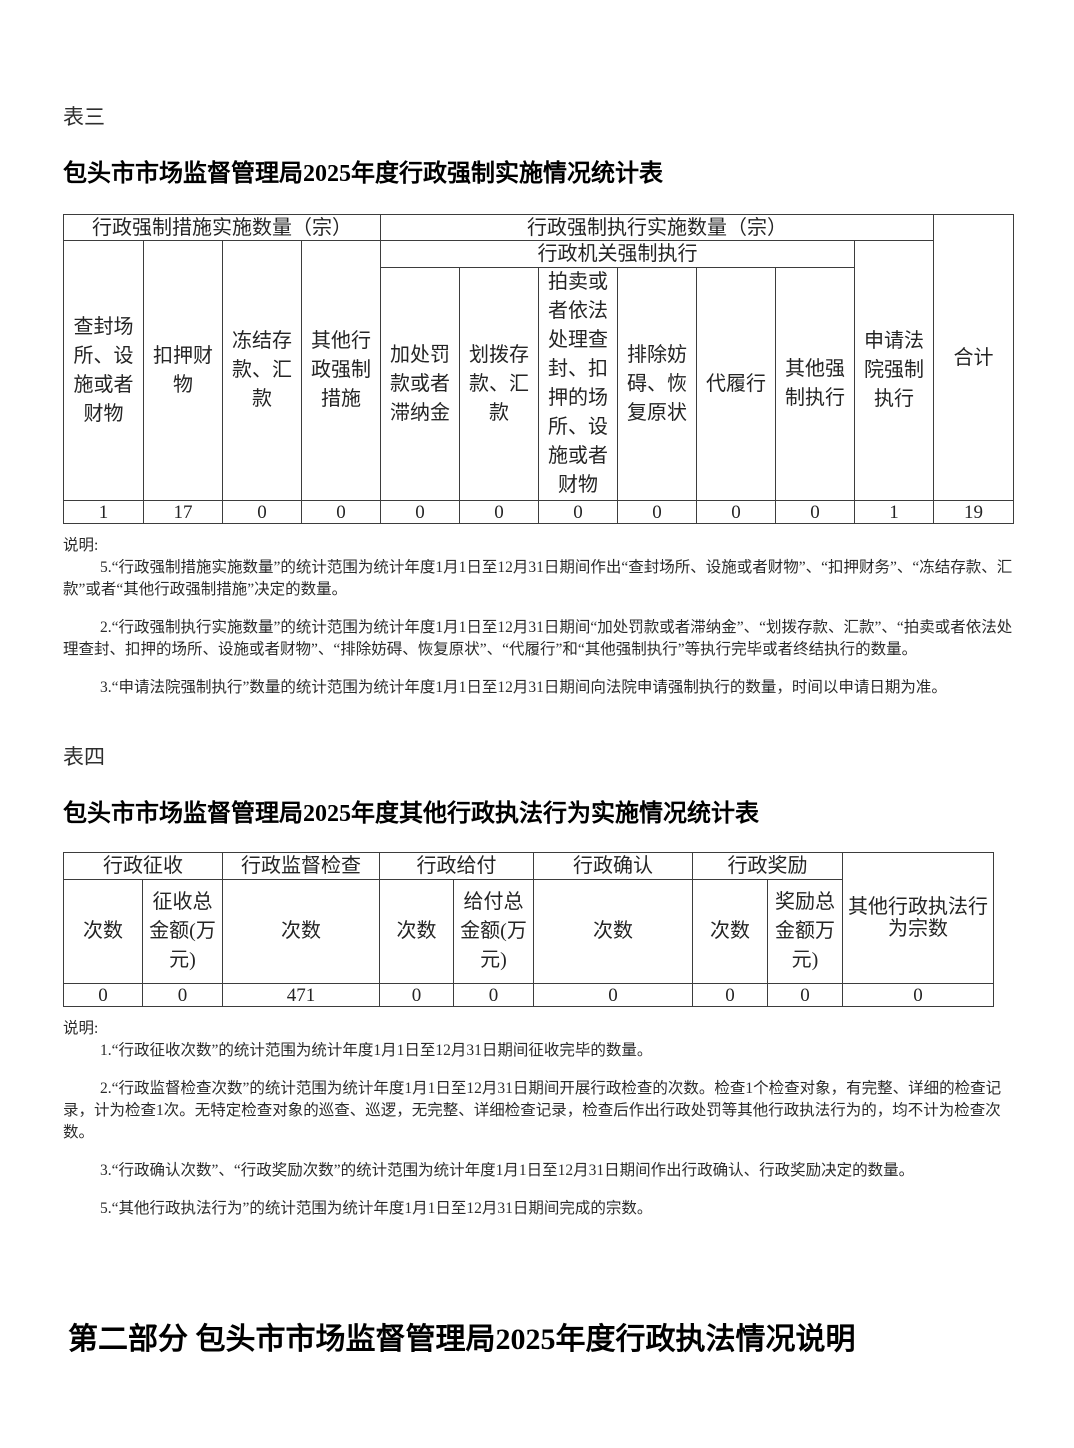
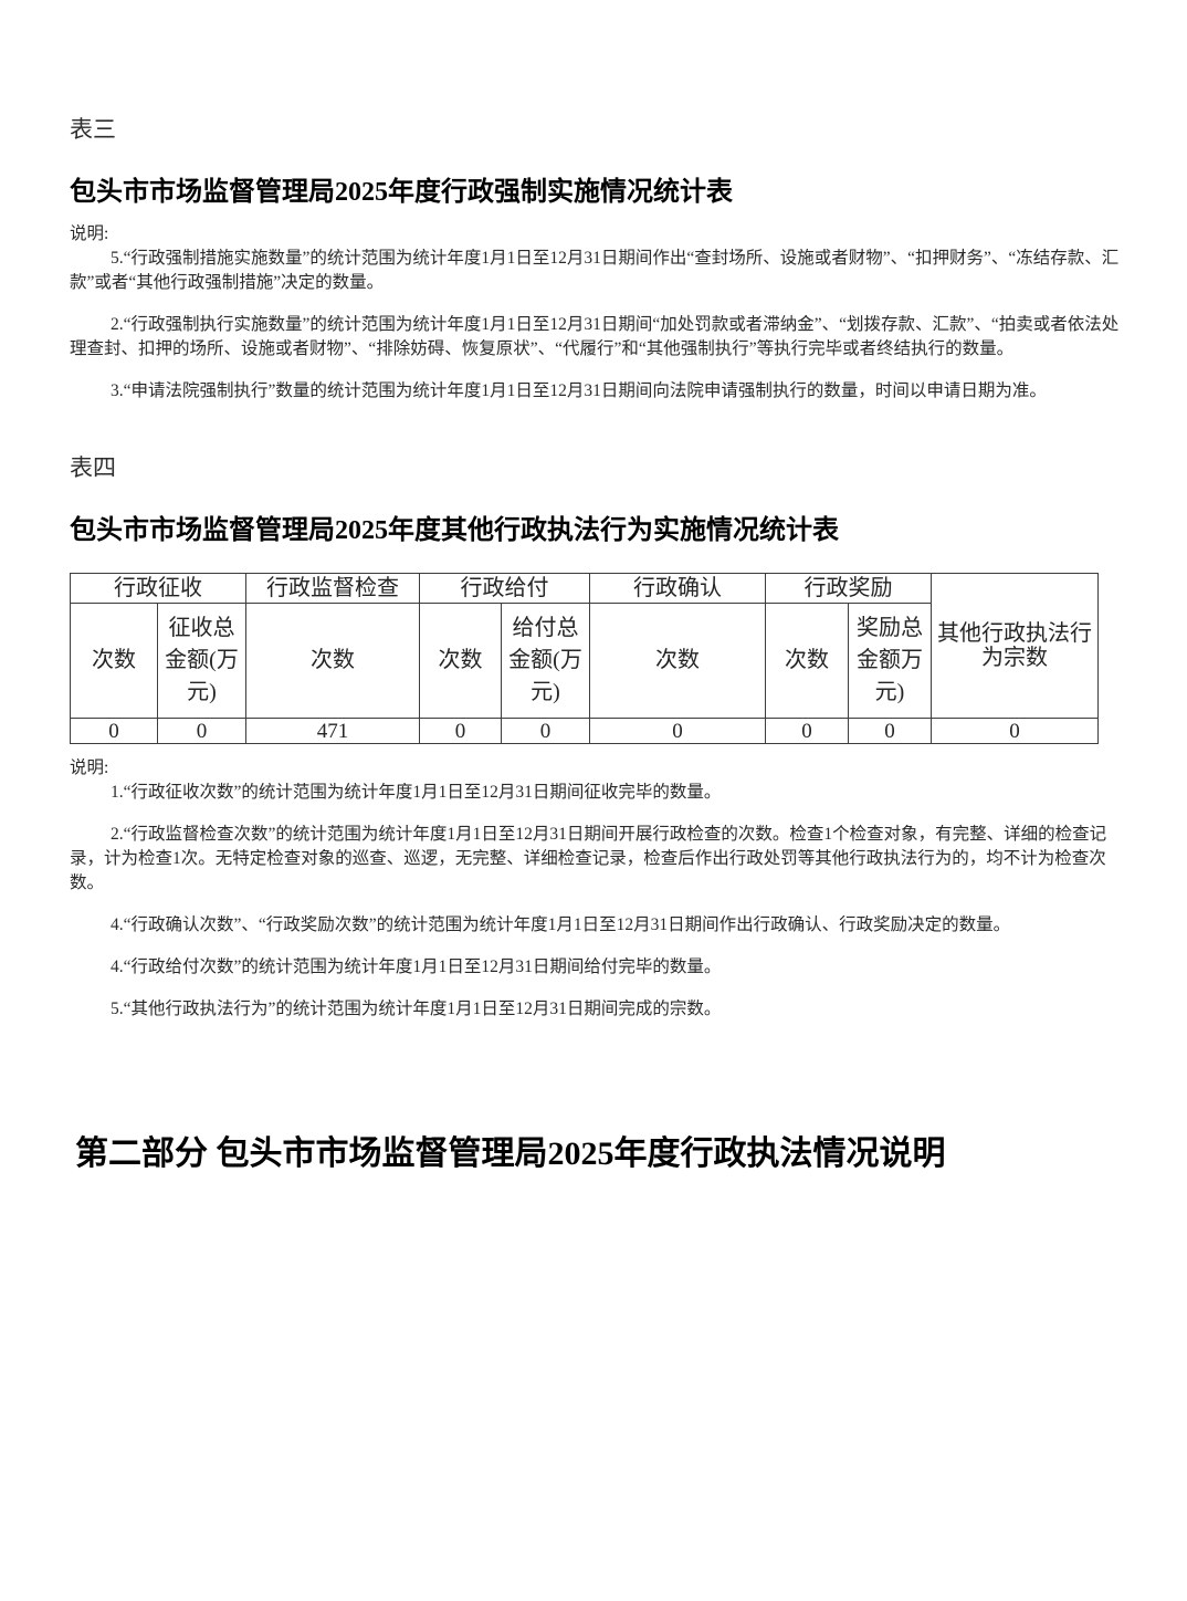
  表三
  包头市市场监督管理局2025年度行政强制实施情况统计表
- 行政强制措施实施数量（宗）	行政强制执行实施数量（宗）	合计
- 查封场所、设施或者财物	扣押财物	冻结存款、汇款	其他行政强制措施	行政机关强制执行	申请法院强制执行
- 加处罚款或者滞纳金	划拨存款、汇款	拍卖或者依法处理查封、扣押的场所、设施或者财物	排除妨碍、恢复原状	代履行	其他强制执行
- 1	17	0	0	0	0	0	0	0	0	1	19
  说明:
  5.“行政强制措施实施数量”的统计范围为统计年度1月1日至12月31日期间作出“查封场所、设施或者财物”、“扣押财务”、“冻结存款、汇款”或者“其他行政强制措施”决定的数量。
  2.“行政强制执行实施数量”的统计范围为统计年度1月1日至12月31日期间“加处罚款或者滞纳金”、“划拨存款、汇款”、“拍卖或者依法处理查封、扣押的场所、设施或者财物”、“排除妨碍、恢复原状”、“代履行”和“其他强制执行”等执行完毕或者终结执行的数量。
  3.“申请法院强制执行”数量的统计范围为统计年度1月1日至12月31日期间向法院申请强制执行的数量，时间以申请日期为准。
  表四
  包头市市场监督管理局2025年度其他行政执法行为实施情况统计表
  行政征收	行政监督检查	行政给付	行政确认	行政奖励	其他行政执法行为宗数
  次数	征收总金额(万元)	次数	次数	给付总金额(万元)	次数	次数	奖励总金额万元)
  0	0	471	0	0	0	0	0	0
  说明:
  1.“行政征收次数”的统计范围为统计年度1月1日至12月31日期间征收完毕的数量。
  2.“行政监督检查次数”的统计范围为统计年度1月1日至12月31日期间开展行政检查的次数。检查1个检查对象，有完整、详细的检查记录，计为检查1次。无特定检查对象的巡查、巡逻，无完整、详细检查记录，检查后作出行政处罚等其他行政执法行为的，均不计为检查次数。
- 3.“行政确认次数”、“行政奖励次数”的统计范围为统计年度1月1日至12月31日期间作出行政确认、行政奖励决定的数量。
+ 4.“行政确认次数”、“行政奖励次数”的统计范围为统计年度1月1日至12月31日期间作出行政确认、行政奖励决定的数量。
+ 4.“行政给付次数”的统计范围为统计年度1月1日至12月31日期间给付完毕的数量。
  5.“其他行政执法行为”的统计范围为统计年度1月1日至12月31日期间完成的宗数。
  第二部分 包头市市场监督管理局2025年度行政执法情况说明
